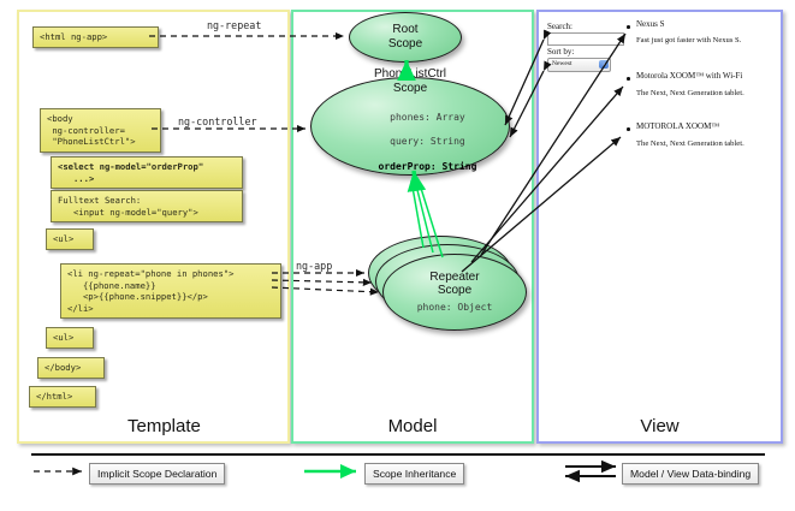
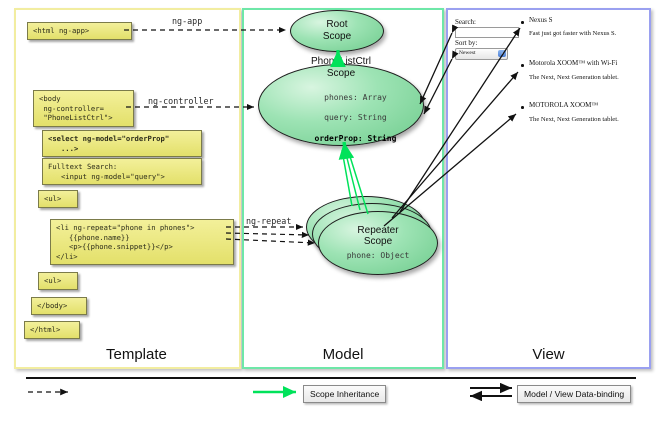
  Template
  Model
  View
  <html ng-app>
  <body
  ng-controller=
  "PhoneListCtrl">
  <select ng-model="orderProp"
  ...>
  Fulltext Search:
  <input ng-model="query">
  <ul>
  <li ng-repeat="phone in phones">
  {{phone.name}}
  <p>{{phone.snippet}}</p>
  </li>
  <ul>
  </body>
  </html>
  Root
  Scope
  PhonListCtrl
  Scope
  phones: Array
  query: String
  orderProp: String
  Repeater
  Scope
  phone: Object
  Search:
  Sort by:
  Nexus S
  Motorola XOOM™ with Wi-Fi
  MOTOROLA XOOM™
- ng-repeat
+ ng-app
  ng-controller
- ng-app
+ ng-repeat
- Implicit Scope Declaration
  Scope Inheritance
  Model / View Data-binding
